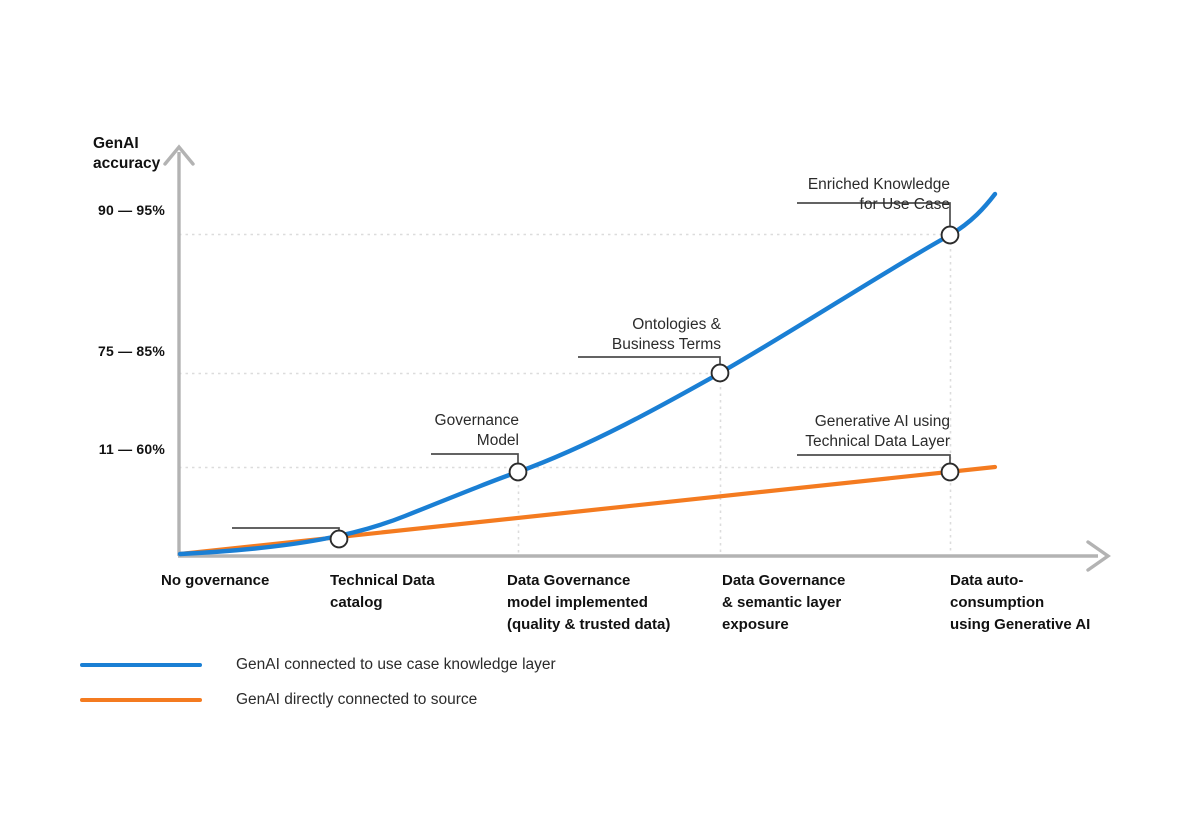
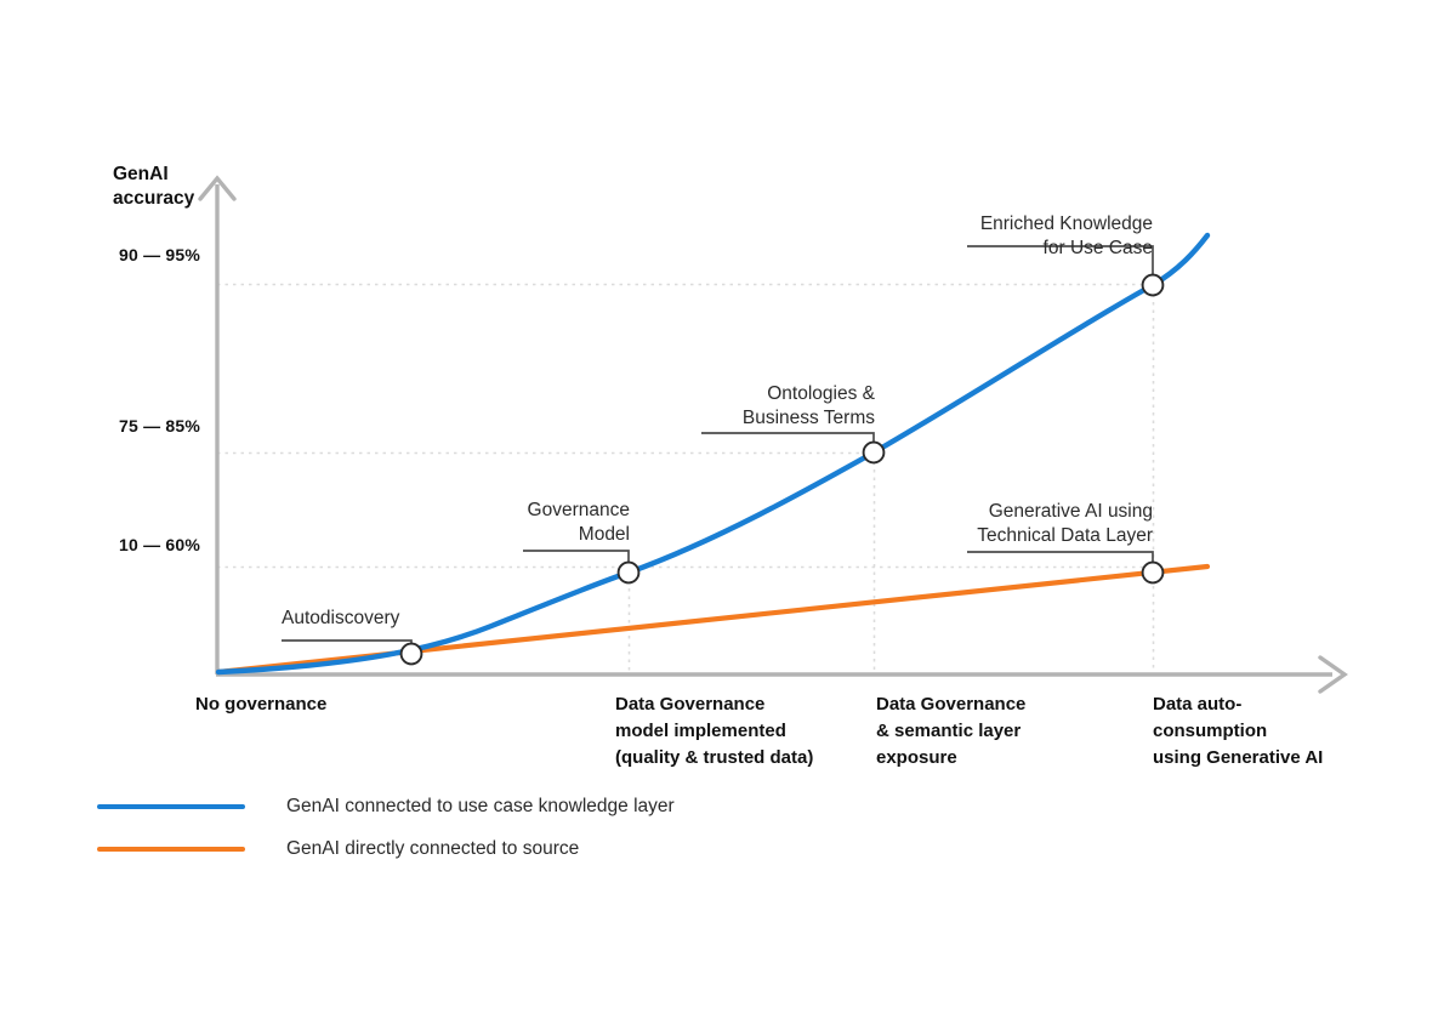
  GenAI
  accuracy
  90 — 95%
  75 — 85%
- 11 — 60%
+ 10 — 60%
+ Autodiscovery
  Governance
  Model
  Ontologies &
  Business Terms
  Enriched Knowledge
  for Use Case
  Generative AI using
  Technical Data Layer
  No governance
- Technical Data
- catalog
  Data Governance
  model implemented
  (quality & trusted data)
  Data Governance
  & semantic layer
  exposure
  Data auto-
  consumption
  using Generative AI
  GenAI connected to use case knowledge layer
  GenAI directly connected to source
